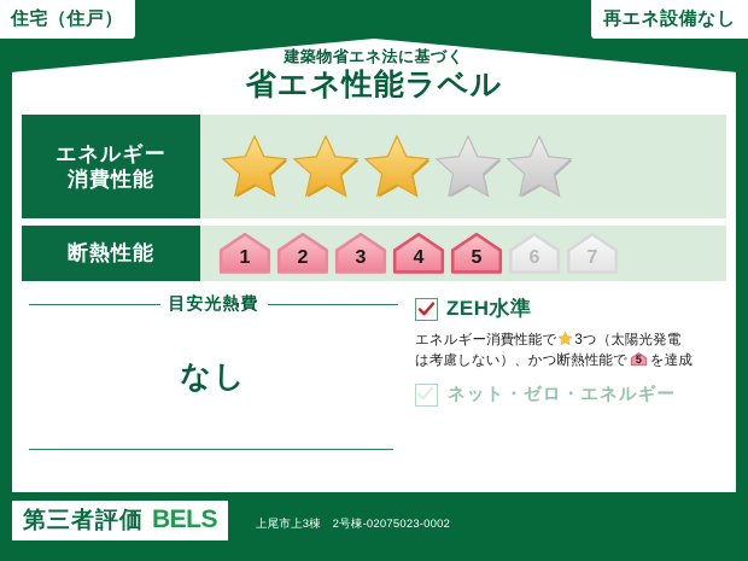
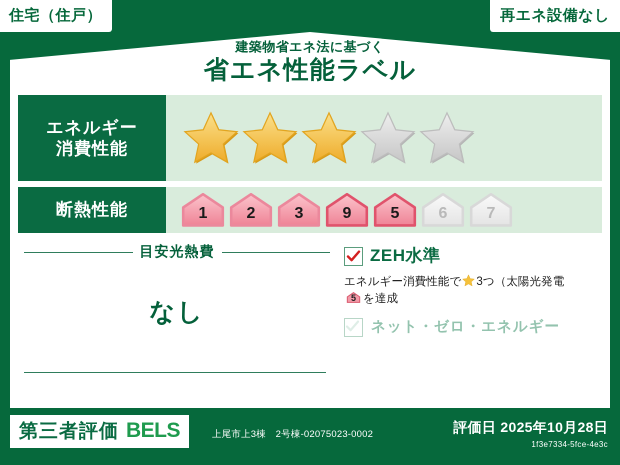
  住宅（住戸）
  再エネ設備なし
  建築物省エネ法に基づく
  省エネ性能ラベル
  エネルギー
  消費性能
  断熱性能
  1
  2
  3
- 4
+ 9
  5
  6
  7
  目安光熱費
  なし
  ZEH水準
  エネルギー消費性能で 3つ（太陽光発電
- は考慮しない）、かつ断熱性能で
  5
  を達成
  ネット・ゼロ・エネルギー
  第三者評価
  BELS
  上尾市上3棟 2号棟-02075023-0002
+ 評価日 2025年10月28日
+ 1f3e7334-5fce-4e3c
